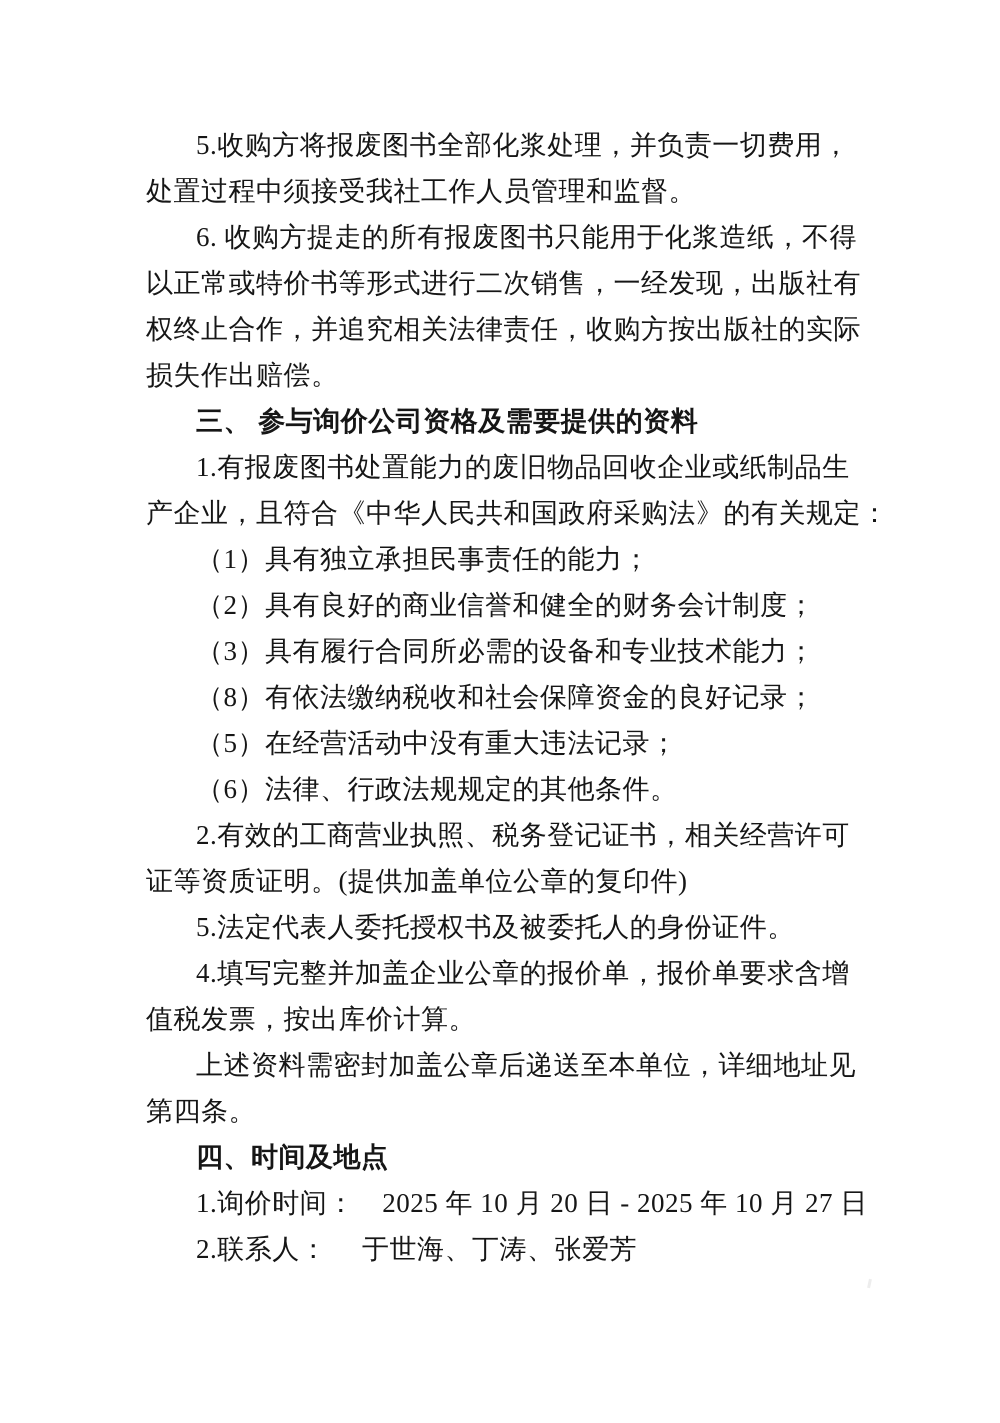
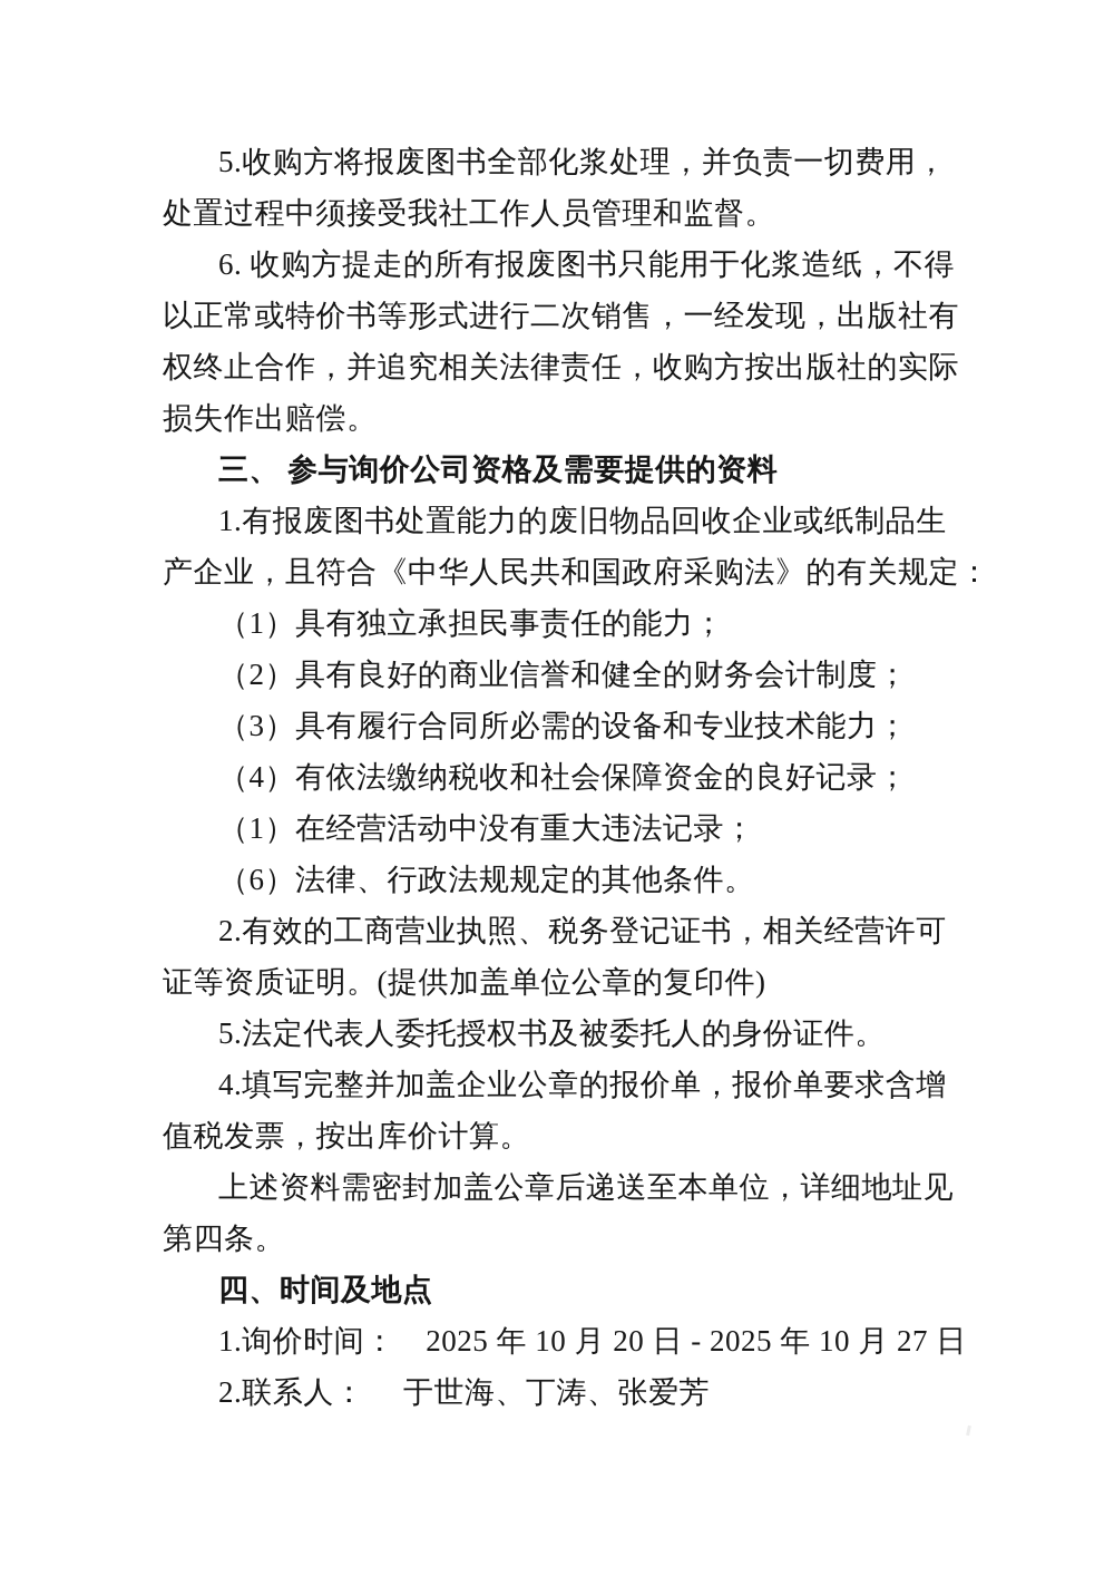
  5.收购方将报废图书全部化浆处理，并负责一切费用，
  处置过程中须接受我社工作人员管理和监督。
  6. 收购方提走的所有报废图书只能用于化浆造纸，不得
  以正常或特价书等形式进行二次销售，一经发现，出版社有
  权终止合作，并追究相关法律责任，收购方按出版社的实际
  损失作出赔偿。
  三、 参与询价公司资格及需要提供的资料
  1.有报废图书处置能力的废旧物品回收企业或纸制品生
  产企业，且符合《中华人民共和国政府采购法》的有关规定：
  （1）具有独立承担民事责任的能力；
  （2）具有良好的商业信誉和健全的财务会计制度；
  （3）具有履行合同所必需的设备和专业技术能力；
- （8）有依法缴纳税收和社会保障资金的良好记录；
+ （4）有依法缴纳税收和社会保障资金的良好记录；
- （5）在经营活动中没有重大违法记录；
+ （1）在经营活动中没有重大违法记录；
  （6）法律、行政法规规定的其他条件。
  2.有效的工商营业执照、税务登记证书，相关经营许可
  证等资质证明。(提供加盖单位公章的复印件)
  5.法定代表人委托授权书及被委托人的身份证件。
  4.填写完整并加盖企业公章的报价单，报价单要求含增
  值税发票，按出库价计算。
  上述资料需密封加盖公章后递送至本单位，详细地址见
  第四条。
  四、时间及地点
  1.询价时间： 2025 年 10 月 20 日 - 2025 年 10 月 27 日
  2.联系人： 于世海、丁涛、张爱芳
